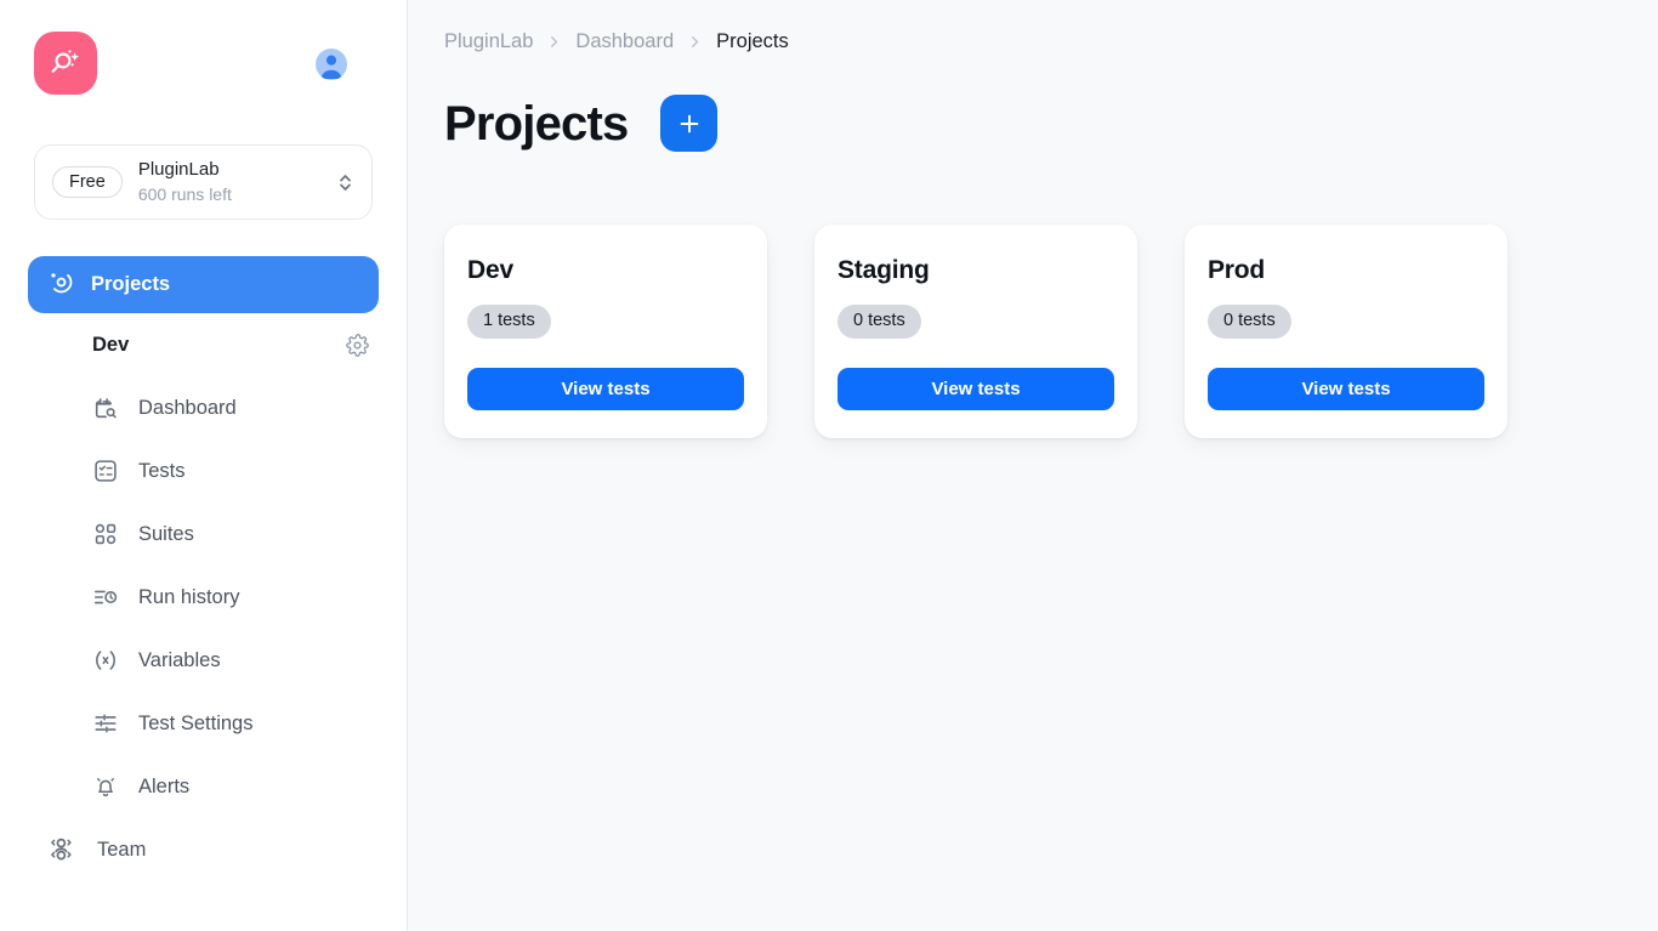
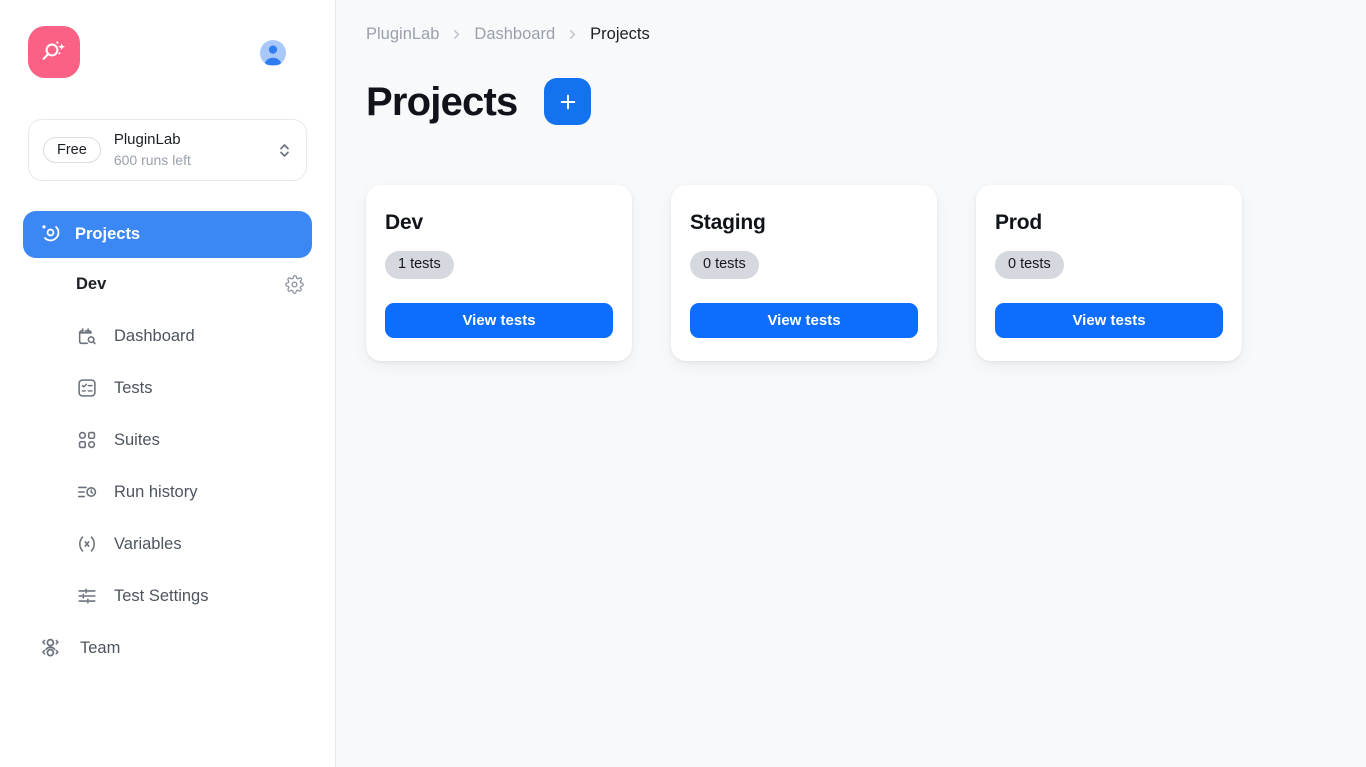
  Free
  PluginLab
  600 runs left
  Projects
  Dev
  Dashboard
  Tests
  Suites
  Run history
  Variables
  Test Settings
- Alerts
  Team
  PluginLab
  Dashboard
  Projects
  Projects
  Dev
  1 tests
  View tests
  Staging
  0 tests
  View tests
  Prod
  0 tests
  View tests
